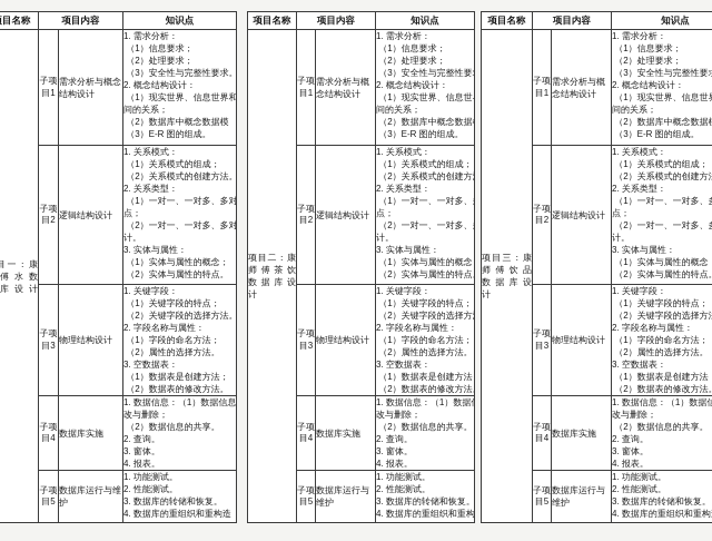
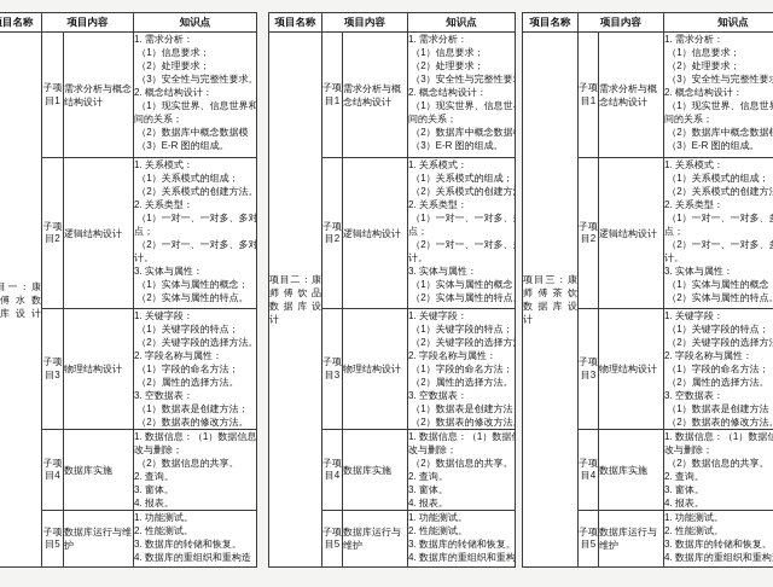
  目名称	项目内容	知识点
  目一：康傅水数库设计	子项目1	需求分析与概念结构设计	1. 需求分析： （1）信息要求； （2）处理要求； （3）安全性与完整性要求。2. 概念结构设计： （1）现实世界、信息世界和间的关系； （2）数据库中概念数据模 （3）E-R 图的组成。
  子项目2	逻辑结构设计	1. 关系模式： （1）关系模式的组成； （2）关系模式的创建方法。2. 关系类型： （1）一对一、一对多、多对点； （2）一对一、一对多、多对计。3. 实体与属性： （1）实体与属性的概念； （2）实体与属性的特点。
  子项目3	物理结构设计	1. 关键字段： （1）关键字段的特点； （2）关键字段的选择方法。2. 字段名称与属性： （1）字段的命名方法； （2）属性的选择方法。3. 空数据表： （1）数据表是创建方法； （2）数据表的修改方法。
  子项目4	数据库实施	1. 数据信息：（1）数据信息改与删除； （2）数据信息的共享。2. 查询。3. 窗体。4. 报表。
  子项目5	数据库运行与维护	1. 功能测试。2. 性能测试。3. 数据库的转储和恢复。4. 数据库的重组织和重构造
  项目名称	项目内容	知识点
- 项目二：康师傅茶饮数据库设计	子项目1	需求分析与概念结构设计	1. 需求分析： （1）信息要求； （2）处理要求； （3）安全性与完整性要2. 概念结构设计： （1）现实世界、信息世间的关系； （2）数据库中概念数据 （3）E-R 图的组成。
+ 项目二：康师傅饮品数据库设计	子项目1	需求分析与概念结构设计	1. 需求分析： （1）信息要求； （2）处理要求； （3）安全性与完整性要2. 概念结构设计： （1）现实世界、信息世间的关系； （2）数据库中概念数据 （3）E-R 图的组成。
  子项目2	逻辑结构设计	1. 关系模式： （1）关系模式的组成； （2）关系模式的创建方2. 关系类型： （1）一对一、一对多、点； （2）一对一、一对多、计。3. 实体与属性： （1）实体与属性的概念 （2）实体与属性的特点
  子项目3	物理结构设计	1. 关键字段： （1）关键字段的特点； （2）关键字段的选择方2. 字段名称与属性： （1）字段的命名方法； （2）属性的选择方法。3. 空数据表： （1）数据表是创建方法 （2）数据表的修改方法
  子项目4	数据库实施	1. 数据信息：（1）数据改与删除； （2）数据信息的共享。2. 查询。3. 窗体。4. 报表。
  子项目5	数据库运行与维护	1. 功能测试。2. 性能测试。3. 数据库的转储和恢复。4. 数据库的重组织和重构
  项目名称	项目内容	知识点
- 项目三：康师傅饮品数据库设计	子项目1	需求分析与概念结构设计	1. 需求分析： （1）信息要求； （2）处理要求； （3）安全性与完整性要2. 概念结构设计： （1）现实世界、信息世间的关系； （2）数据库中概念数据 （3）E-R 图的组成。
+ 项目三：康师傅茶饮数据库设计	子项目1	需求分析与概念结构设计	1. 需求分析： （1）信息要求； （2）处理要求； （3）安全性与完整性要2. 概念结构设计： （1）现实世界、信息世间的关系； （2）数据库中概念数据 （3）E-R 图的组成。
  子项目2	逻辑结构设计	1. 关系模式： （1）关系模式的组成； （2）关系模式的创建方2. 关系类型： （1）一对一、一对多、点； （2）一对一、一对多、计。3. 实体与属性： （1）实体与属性的概念 （2）实体与属性的特点
  子项目3	物理结构设计	1. 关键字段： （1）关键字段的特点； （2）关键字段的选择方2. 字段名称与属性： （1）字段的命名方法； （2）属性的选择方法。3. 空数据表： （1）数据表是创建方法 （2）数据表的修改方法
  子项目4	数据库实施	1. 数据信息：（1）数据信改与删除； （2）数据信息的共享。2. 查询。3. 窗体。4. 报表。
  子项目5	数据库运行与维护	1. 功能测试。2. 性能测试。3. 数据库的转储和恢复。4. 数据库的重组织和重构
